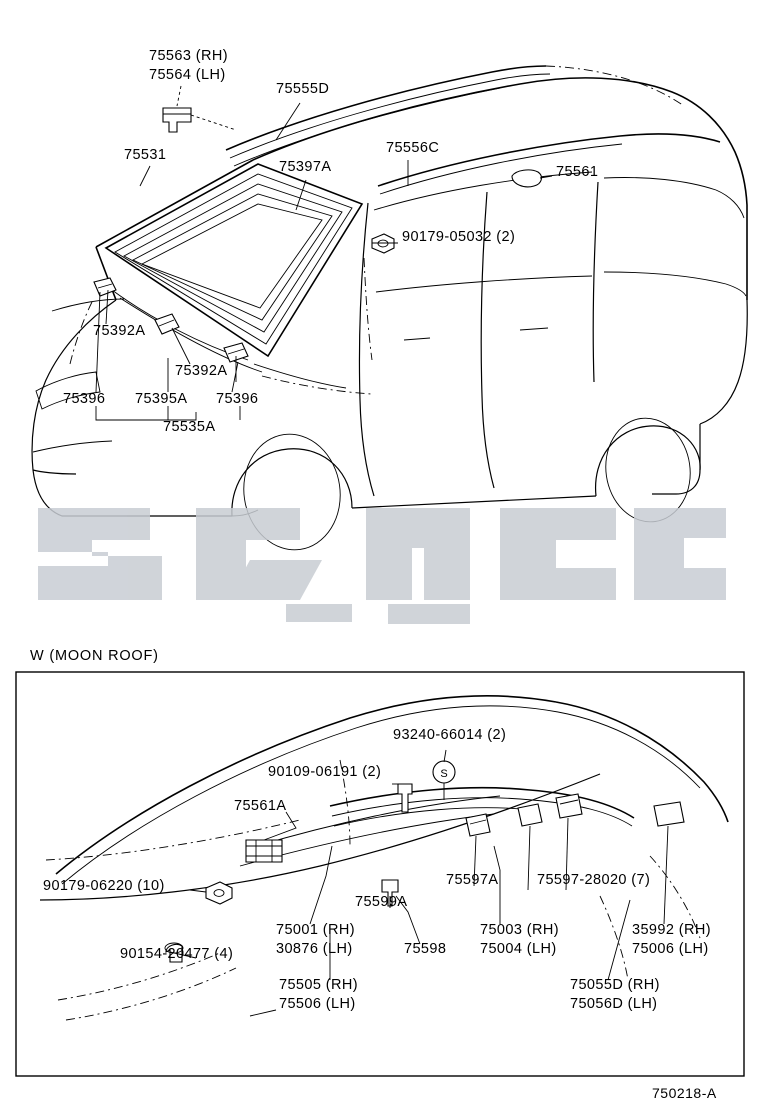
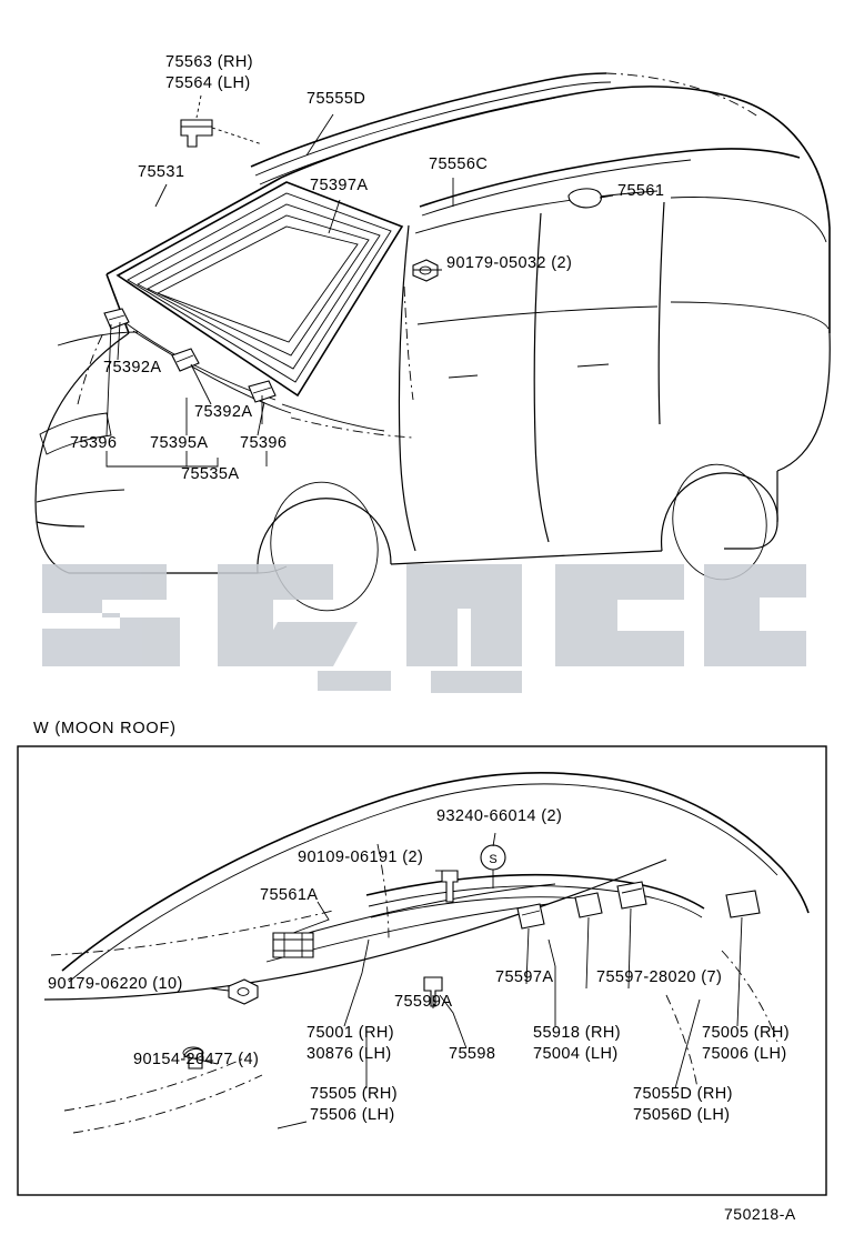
  S
  75563 (RH)
  75564 (LH)
  75555D
  75531
  75397A
  75556C
  75561
  90179-05032 (2)
  75392A
  75392A
  75396
  75395A
  75396
  75535A
  W (MOON ROOF)
  93240-66014 (2)
  90109-06191 (2)
  75561A
  90179-06220 (10)
  75597A
  75597-28020 (7)
  75599A
  90154-20477 (4)
  75001 (RH)
  30876 (LH)
  75598
- 75003 (RH)
+ 55918 (RH)
  75004 (LH)
- 35992 (RH)
+ 75005 (RH)
  75006 (LH)
  75505 (RH)
  75506 (LH)
  75055D (RH)
  75056D (LH)
  750218-A
